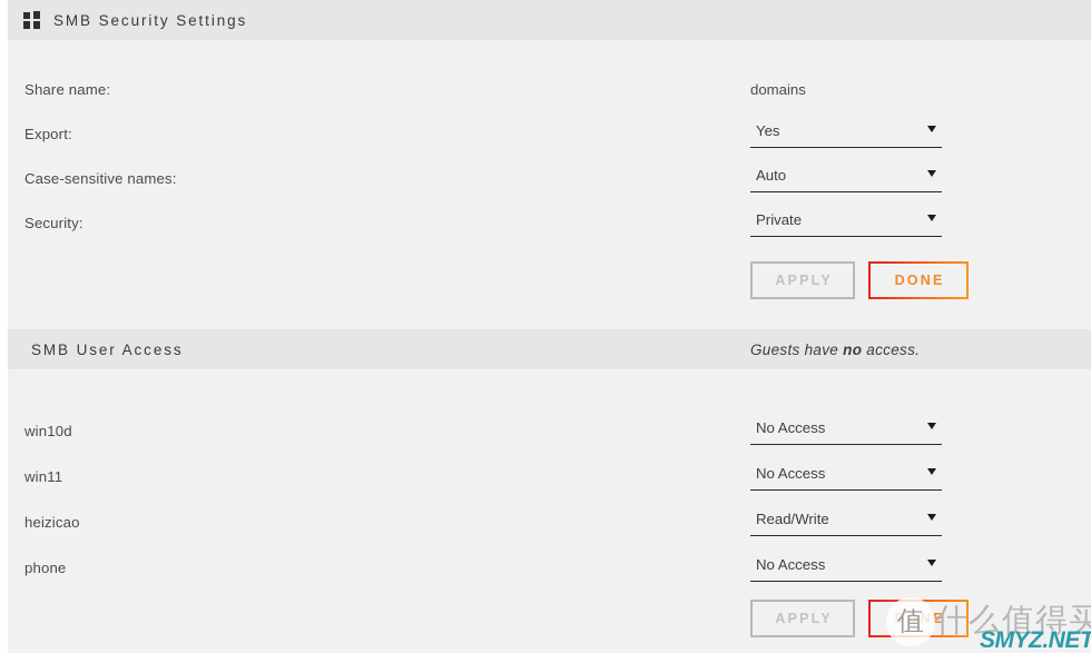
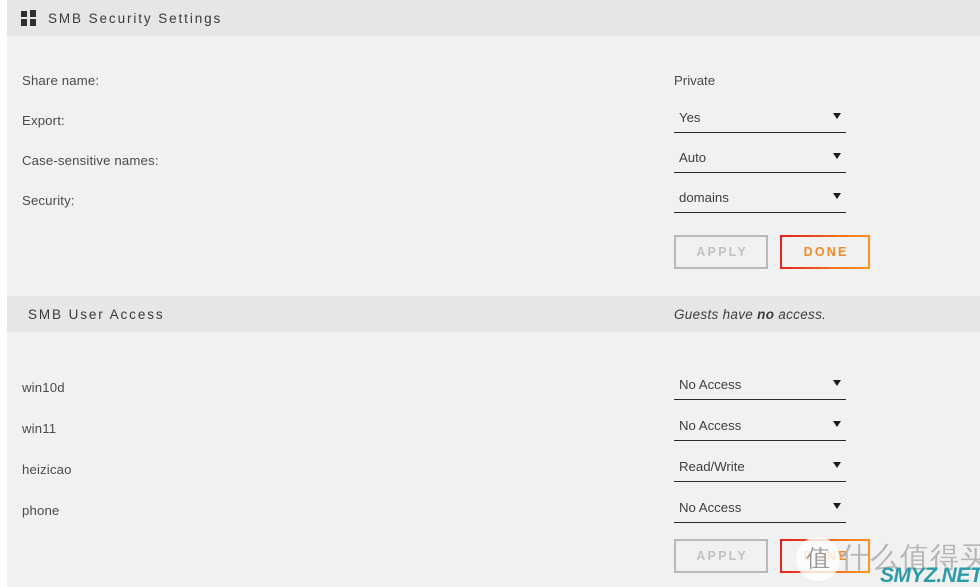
  SMB Security Settings
  Share name:
- domains
+ Private
  Export:
  Yes
  Case-sensitive names:
  Auto
  Security:
- Private
+ domains
  APPLY
  DONE
  SMB User Access
  Guests have no access.
  win10d
  No Access
  win11
  No Access
  heizicao
  Read/Write
  phone
  No Access
  APPLY
  DONE
  值
  什么值得买
  SMYZ.NET
